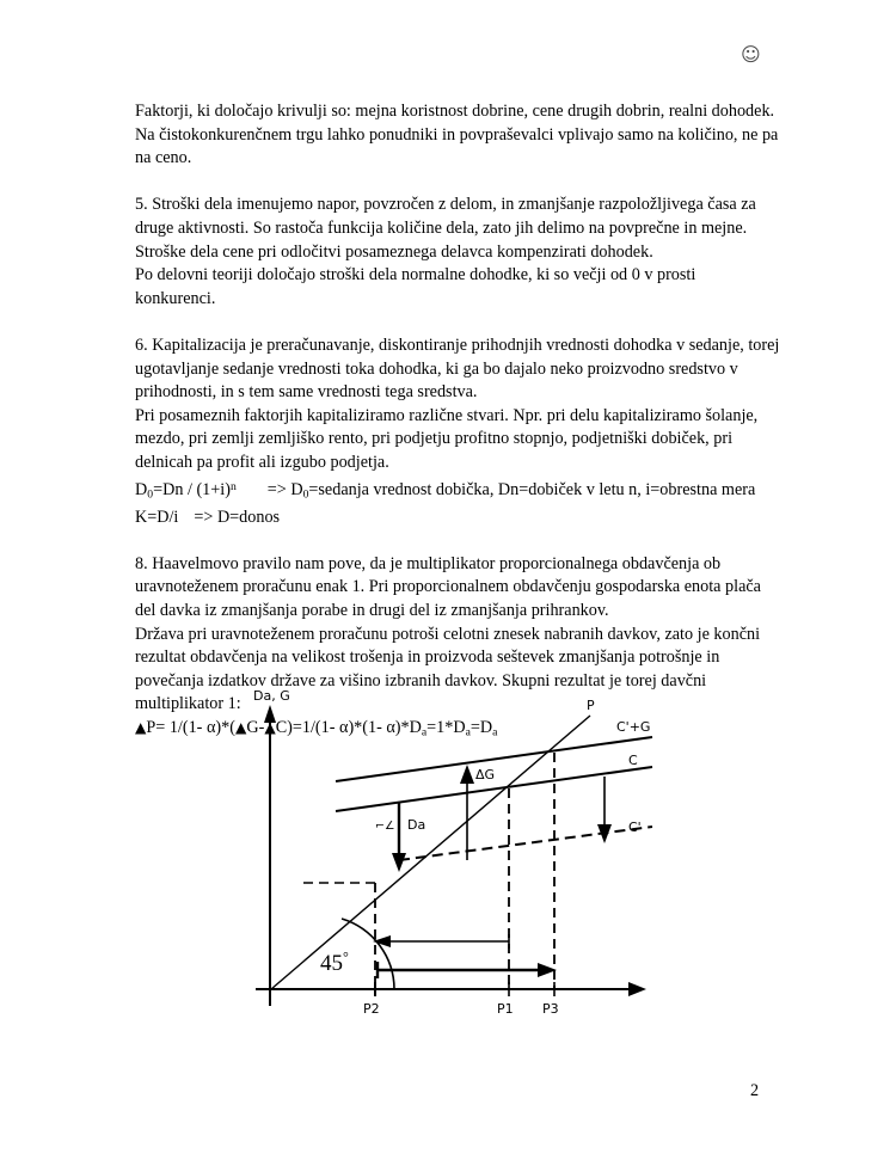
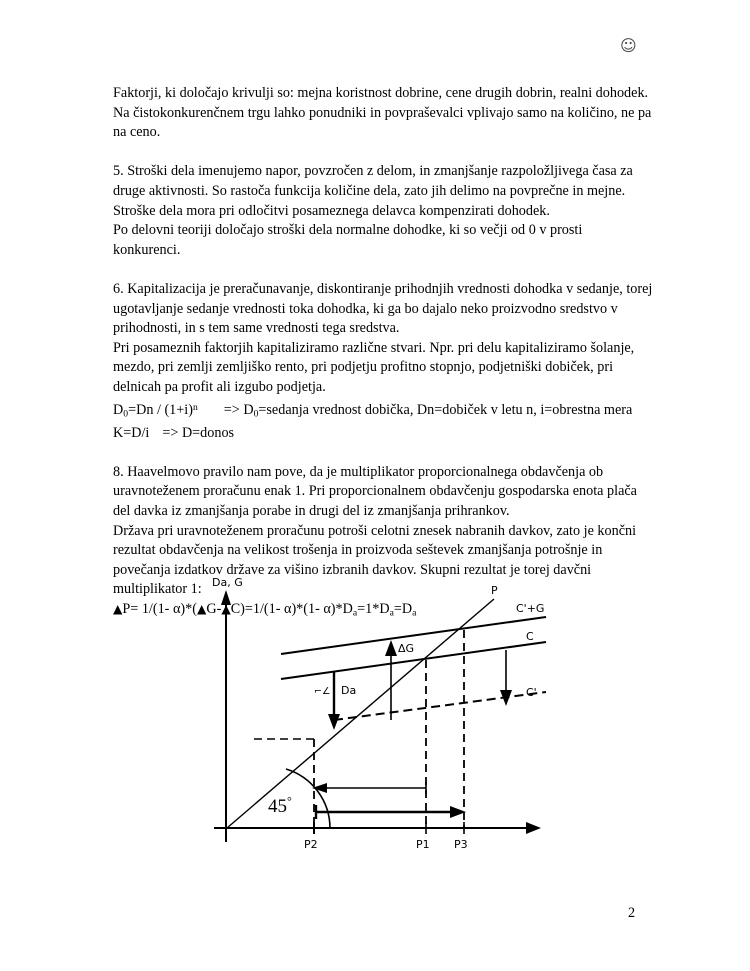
  ☺
  Faktorji, ki določajo krivulji so: mejna koristnost dobrine, cene drugih dobrin, realni dohodek.
  Na čistokonkurenčnem trgu lahko ponudniki in povpraševalci vplivajo samo na količino, ne pa na ceno.
  5. Stroški dela imenujemo napor, povzročen z delom, in zmanjšanje razpoložljivega časa za druge aktivnosti. So rastoča funkcija količine dela, zato jih delimo na povprečne in mejne.
- Stroške dela cene pri odločitvi posameznega delavca kompenzirati dohodek.
+ Stroške dela mora pri odločitvi posameznega delavca kompenzirati dohodek.
  Po delovni teoriji določajo stroški dela normalne dohodke, ki so večji od 0 v prosti konkurenci.
  6. Kapitalizacija je preračunavanje, diskontiranje prihodnjih vrednosti dohodka v sedanje, torej ugotavljanje sedanje vrednosti toka dohodka, ki ga bo dajalo neko proizvodno sredstvo v prihodnosti, in s tem same vrednosti tega sredstva.
  Pri posameznih faktorjih kapitaliziramo različne stvari. Npr. pri delu kapitaliziramo šolanje, mezdo, pri zemlji zemljiško rento, pri podjetju profitno stopnjo, podjetniški dobiček, pri delnicah pa profit ali izgubo podjetja.
  D0=Dn / (1+i)n => D0=sedanja vrednost dobička, Dn=dobiček v letu n, i=obrestna mera
  K=D/i => D=donos
  8. Haavelmovo pravilo nam pove, da je multiplikator proporcionalnega obdavčenja ob uravnoteženem proračunu enak 1. Pri proporcionalnem obdavčenju gospodarska enota plača del davka iz zmanjšanja porabe in drugi del iz zmanjšanja prihrankov.
  Država pri uravnoteženem proračunu potroši celotni znesek nabranih davkov, zato je končni rezultat obdavčenja na velikost trošenja in proizvoda seštevek zmanjšanja potrošnje in povečanja izdatkov države za višino izbranih davkov. Skupni rezultat je torej davčni multiplikator 1:
  ▲P= 1/(1- α)*(▲G- C)=1/(1- α)*(1- α)*Da=1*Da=Da
  Da, G
  P
  C'+G
  C
  C'
  ΔG
  ⌐∠
  Da
  45°
  P2
  P1
  P3
  2
